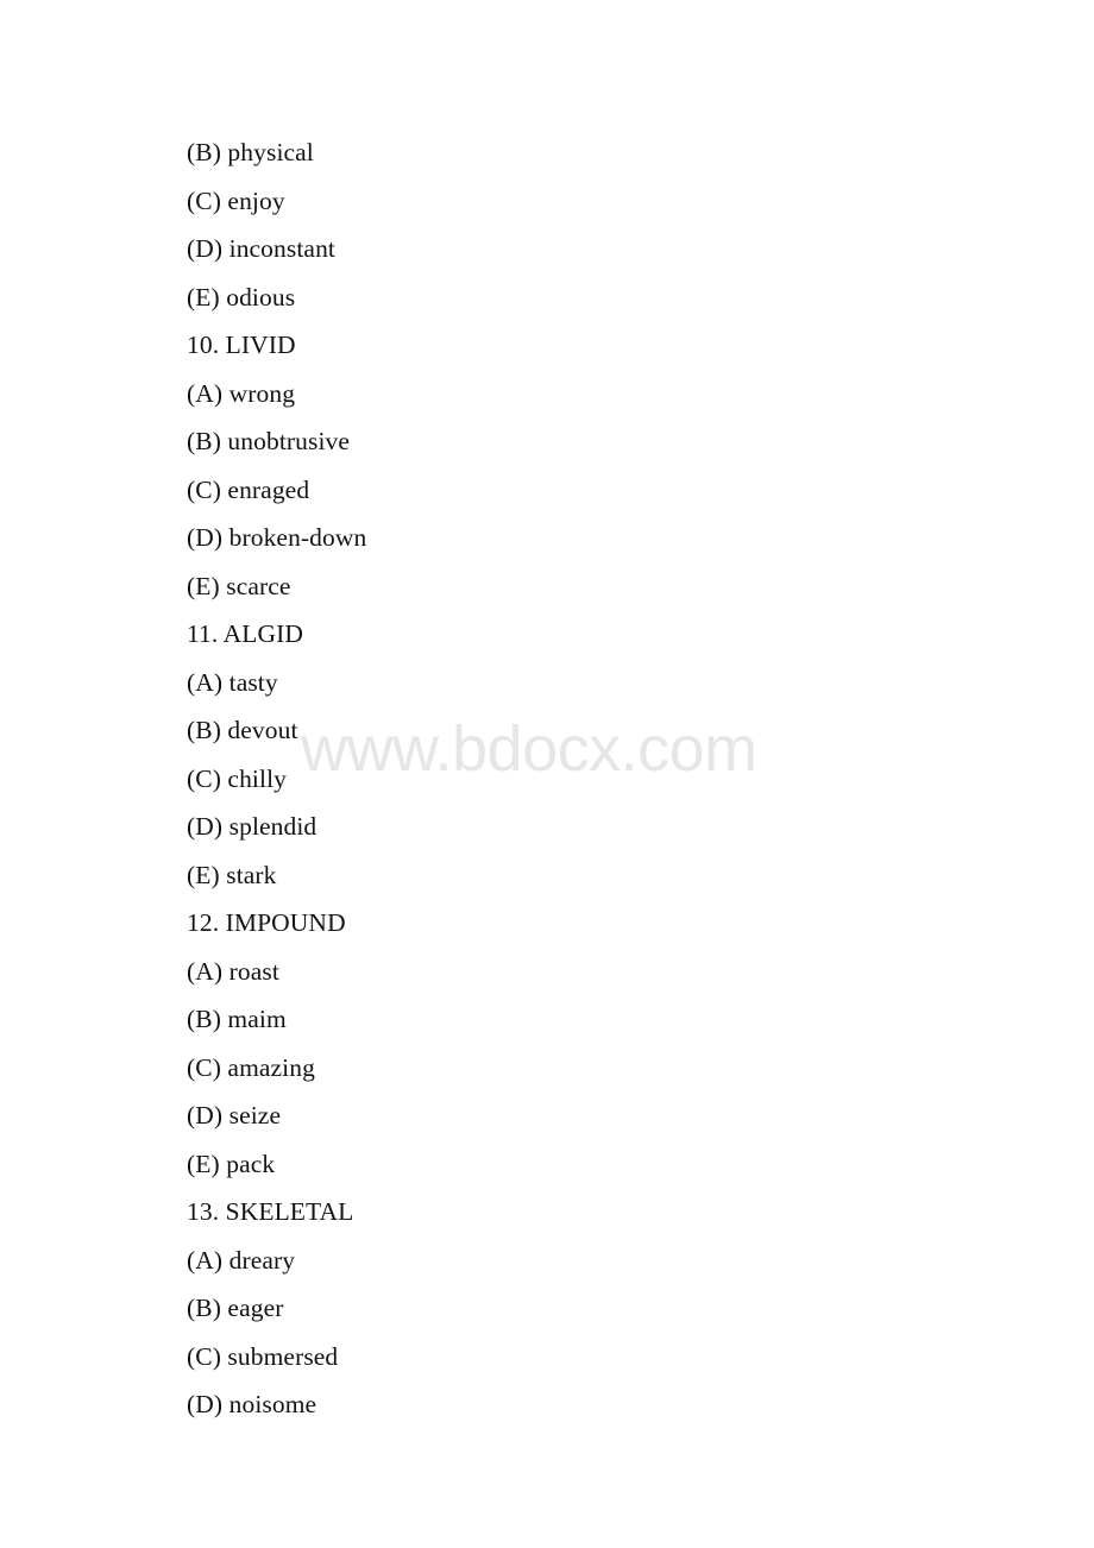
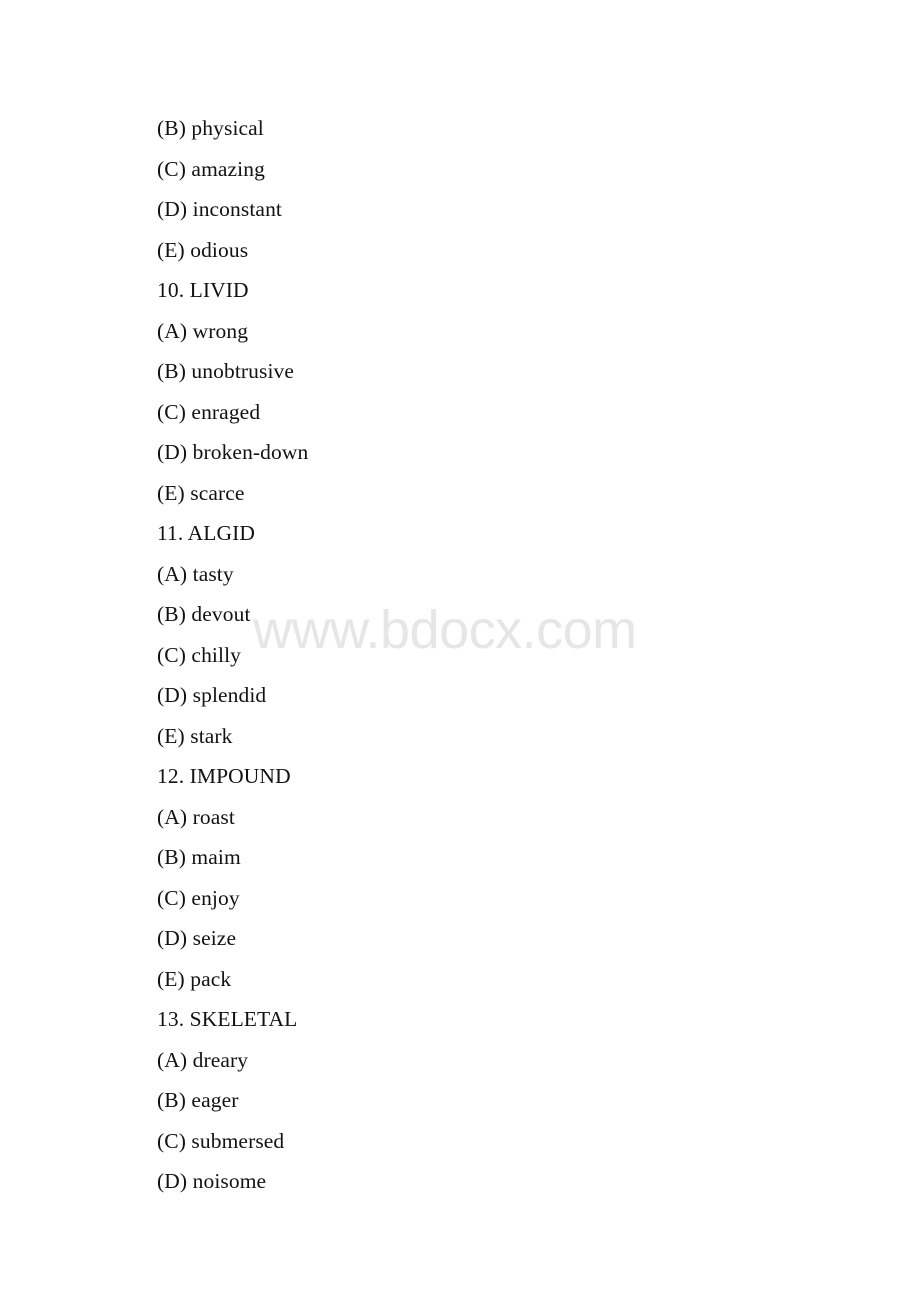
  www.bdocx.com
  (B) physical
- (C) enjoy
+ (C) amazing
  (D) inconstant
  (E) odious
  10. LIVID
  (A) wrong
  (B) unobtrusive
  (C) enraged
  (D) broken-down
  (E) scarce
  11. ALGID
  (A) tasty
  (B) devout
  (C) chilly
  (D) splendid
  (E) stark
  12. IMPOUND
  (A) roast
  (B) maim
- (C) amazing
+ (C) enjoy
  (D) seize
  (E) pack
  13. SKELETAL
  (A) dreary
  (B) eager
  (C) submersed
  (D) noisome
